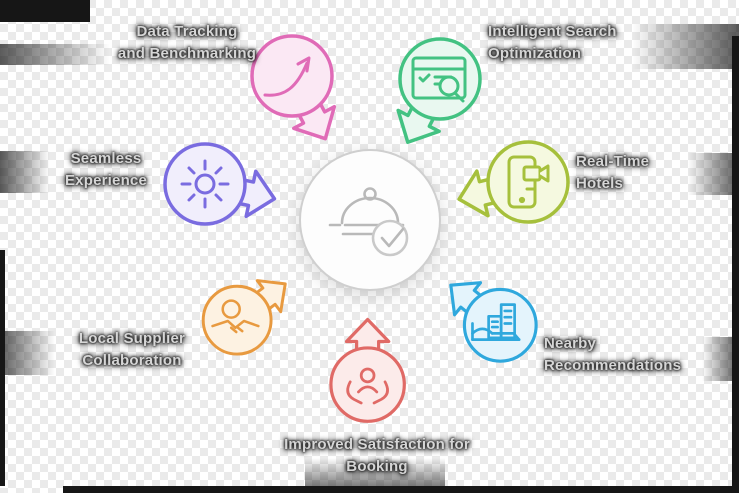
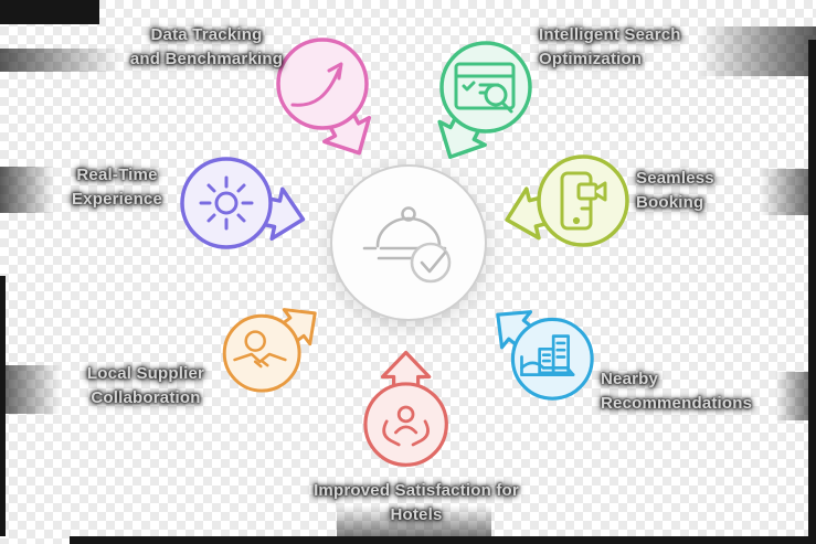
  Data Tracking
  and Benchmarking
  Intelligent Search
  Optimization
- Seamless
+ Real-Time
  Experience
- Real-Time
+ Seamless
- Hotels
+ Booking
  Local Supplier
  Collaboration
  Nearby
  Recommendations
  Improved Satisfaction for
- Booking
+ Hotels
